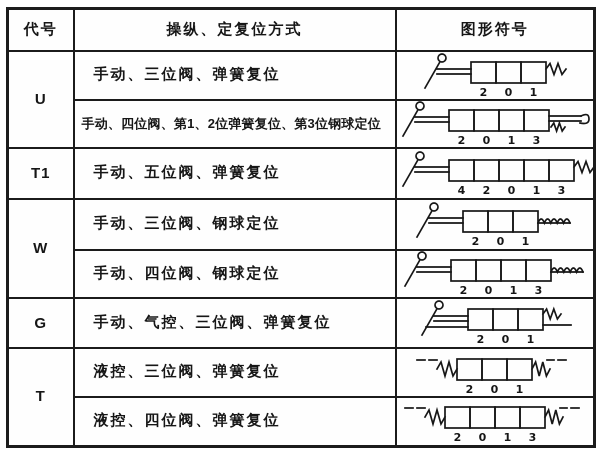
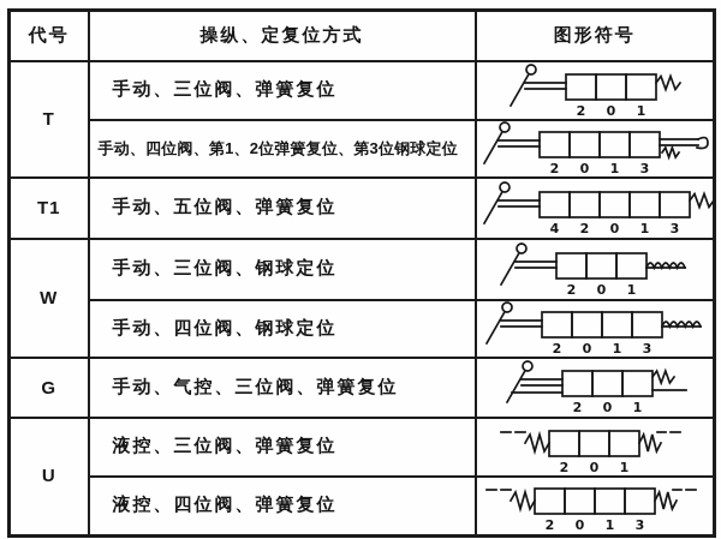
  代号	操纵、定复位方式	图形符号
- U	手动、三位阀、弹簧复位	2 0 1
+ T	手动、三位阀、弹簧复位	2 0 1
  手动、四位阀、第1、2位弹簧复位、第3位钢球定位	2 0 1 3
  T1	手动、五位阀、弹簧复位	4 2 0 1 3
  W	手动、三位阀、钢球定位	2 0 1
  手动、四位阀、钢球定位	2 0 1 3
  G	手动、气控、三位阀、弹簧复位	2 0 1
- T	液控、三位阀、弹簧复位	2 0 1
+ U	液控、三位阀、弹簧复位	2 0 1
  液控、四位阀、弹簧复位	2 0 1 3
